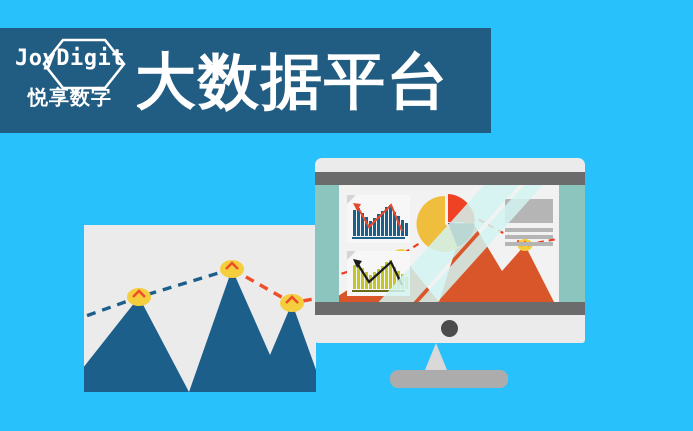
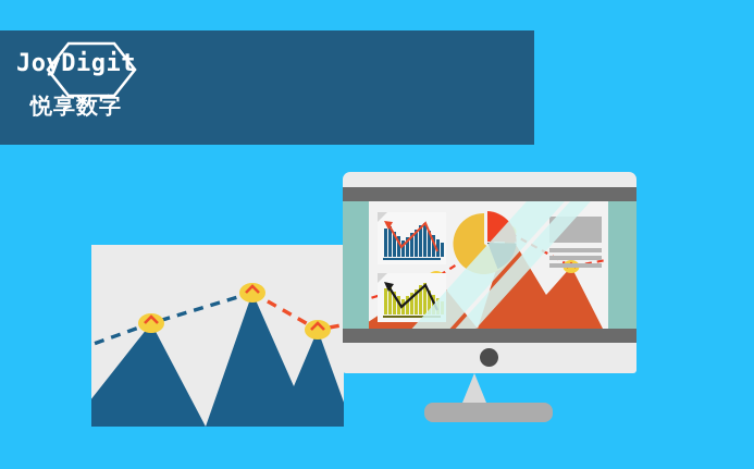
  JoyDigit
  悦享数字
- 大数据平台
